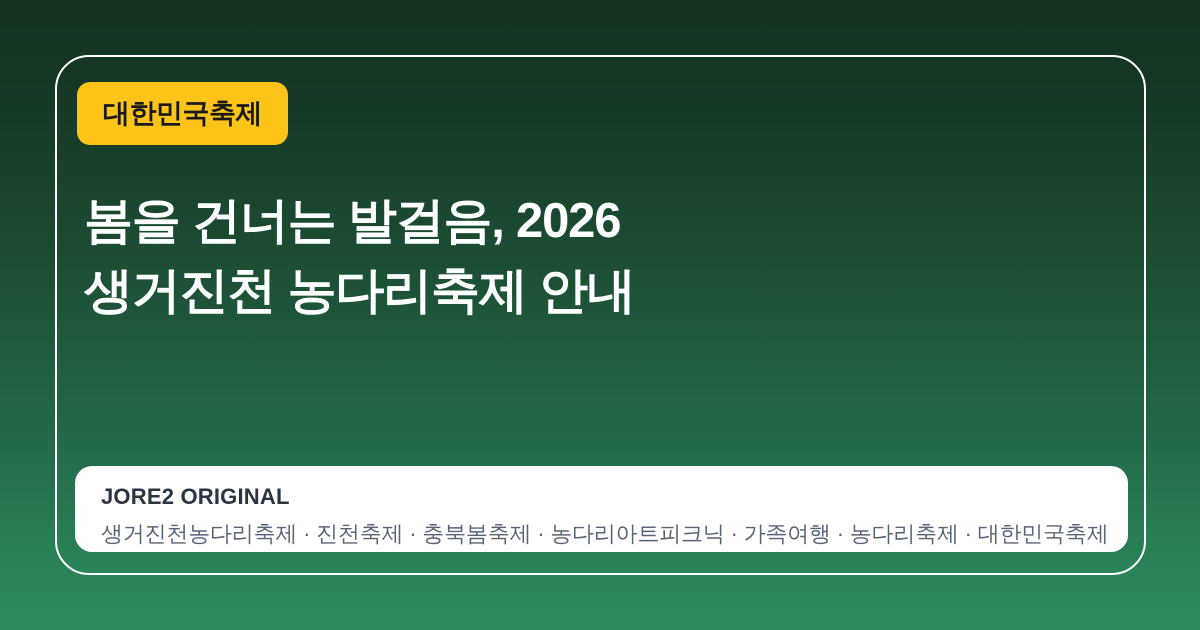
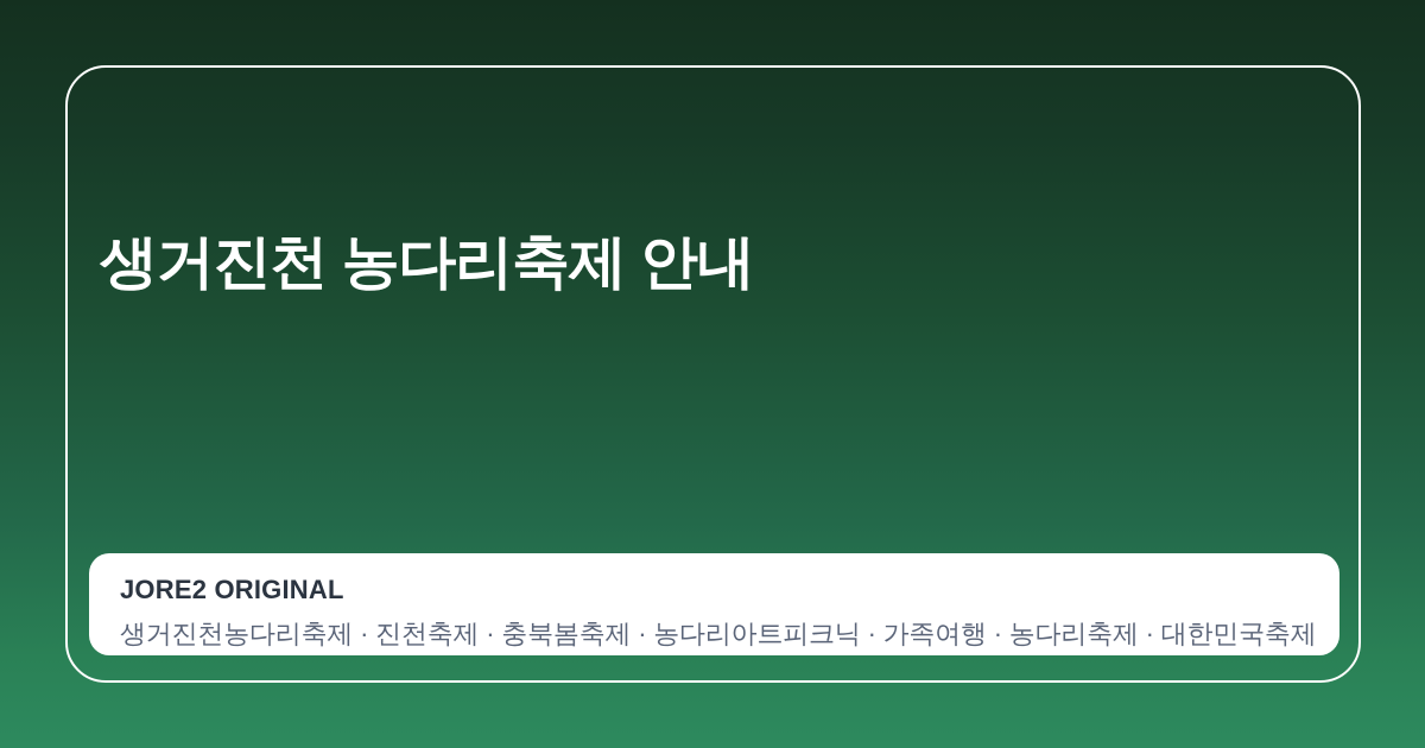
- 대한민국축제
- 봄을 건너는 발걸음, 2026
  생거진천 농다리축제 안내
  JORE2 ORIGINAL
  생거진천농다리축제 · 진천축제 · 충북봄축제 · 농다리아트피크닉 · 가족여행 · 농다리축제 · 대한민국축제
